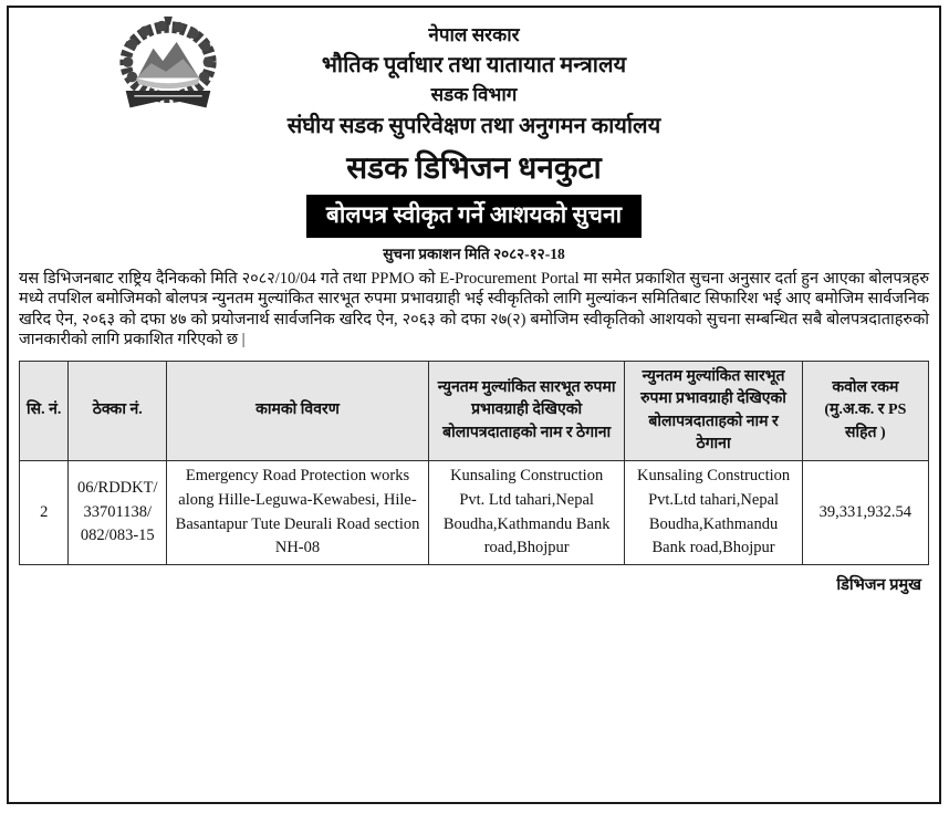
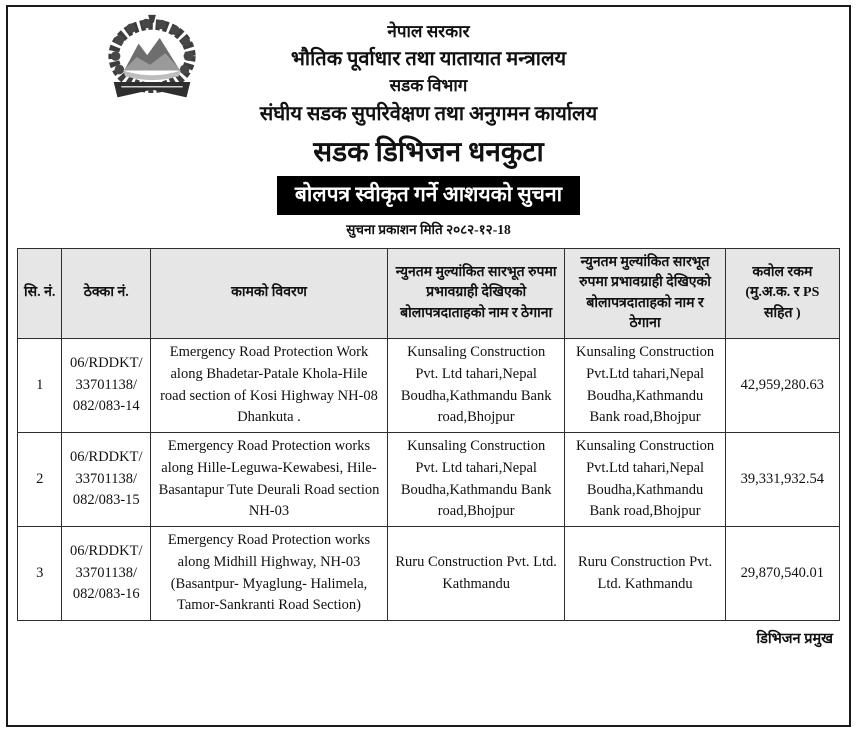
  नेपाल सरकार
  भौतिक पूर्वाधार तथा यातायात मन्त्रालय
  सडक विभाग
  संघीय सडक सुपरिवेक्षण तथा अनुगमन कार्यालय
  सडक डिभिजन धनकुटा
  बोलपत्र स्वीकृत गर्ने आशयको सुचना
  सुचना प्रकाशन मिति २०८२-१२-18
- यस डिभिजनबाट राष्ट्रिय दैनिकको मिति २०८२/10/04 गते तथा PPMO को E-Procurement Portal मा समेत प्रकाशित सुचना अनुसार दर्ता हुन आएका बोलपत्रहरु मध्ये तपशिल बमोजिमको बोलपत्र न्युनतम मुल्यांकित सारभूत रुपमा प्रभावग्राही भई स्वीकृतिको लागि मुल्यांकन समितिबाट सिफारिश भई आए बमोजिम सार्वजनिक खरिद ऐन, २०६३ को दफा ४७ को प्रयोजनार्थ सार्वजनिक खरिद ऐन, २०६३ को दफा २७(२) बमोजिम स्वीकृतिको आशयको सुचना सम्बन्धित सबै बोलपत्रदाताहरुको जानकारीको लागि प्रकाशित गरिएको छ |
  सि. नं.	ठेक्का नं.	कामको विवरण	न्युनतम मुल्यांकित सारभूत रुपमा प्रभावग्राही देखिएको बोलापत्रदाताहको नाम र ठेगाना	न्युनतम मुल्यांकित सारभूत रुपमा प्रभावग्राही देखिएको बोलापत्रदाताहको नाम र ठेगाना	कवोल रकम (मु.अ.क. र PS सहित )
+ 1	06/RDDKT/ 33701138/ 082/083-14	Emergency Road Protection Work along Bhadetar-Patale Khola-Hile road section of Kosi Highway NH-08 Dhankuta .	Kunsaling Construction Pvt. Ltd tahari,Nepal Boudha,Kathmandu Bank road,Bhojpur	Kunsaling Construction Pvt.Ltd tahari,Nepal Boudha,Kathmandu Bank road,Bhojpur	42,959,280.63
- 2	06/RDDKT/ 33701138/ 082/083-15	Emergency Road Protection works along Hille-Leguwa-Kewabesi, Hile-Basantapur Tute Deurali Road section NH-08	Kunsaling Construction Pvt. Ltd tahari,Nepal Boudha,Kathmandu Bank road,Bhojpur	Kunsaling Construction Pvt.Ltd tahari,Nepal Boudha,Kathmandu Bank road,Bhojpur	39,331,932.54
+ 2	06/RDDKT/ 33701138/ 082/083-15	Emergency Road Protection works along Hille-Leguwa-Kewabesi, Hile-Basantapur Tute Deurali Road section NH-03	Kunsaling Construction Pvt. Ltd tahari,Nepal Boudha,Kathmandu Bank road,Bhojpur	Kunsaling Construction Pvt.Ltd tahari,Nepal Boudha,Kathmandu Bank road,Bhojpur	39,331,932.54
+ 3	06/RDDKT/ 33701138/ 082/083-16	Emergency Road Protection works along Midhill Highway, NH-03 (Basantpur- Myaglung- Halimela, Tamor-Sankranti Road Section)	Ruru Construction Pvt. Ltd. Kathmandu	Ruru Construction Pvt. Ltd. Kathmandu	29,870,540.01
  डिभिजन प्रमुख
